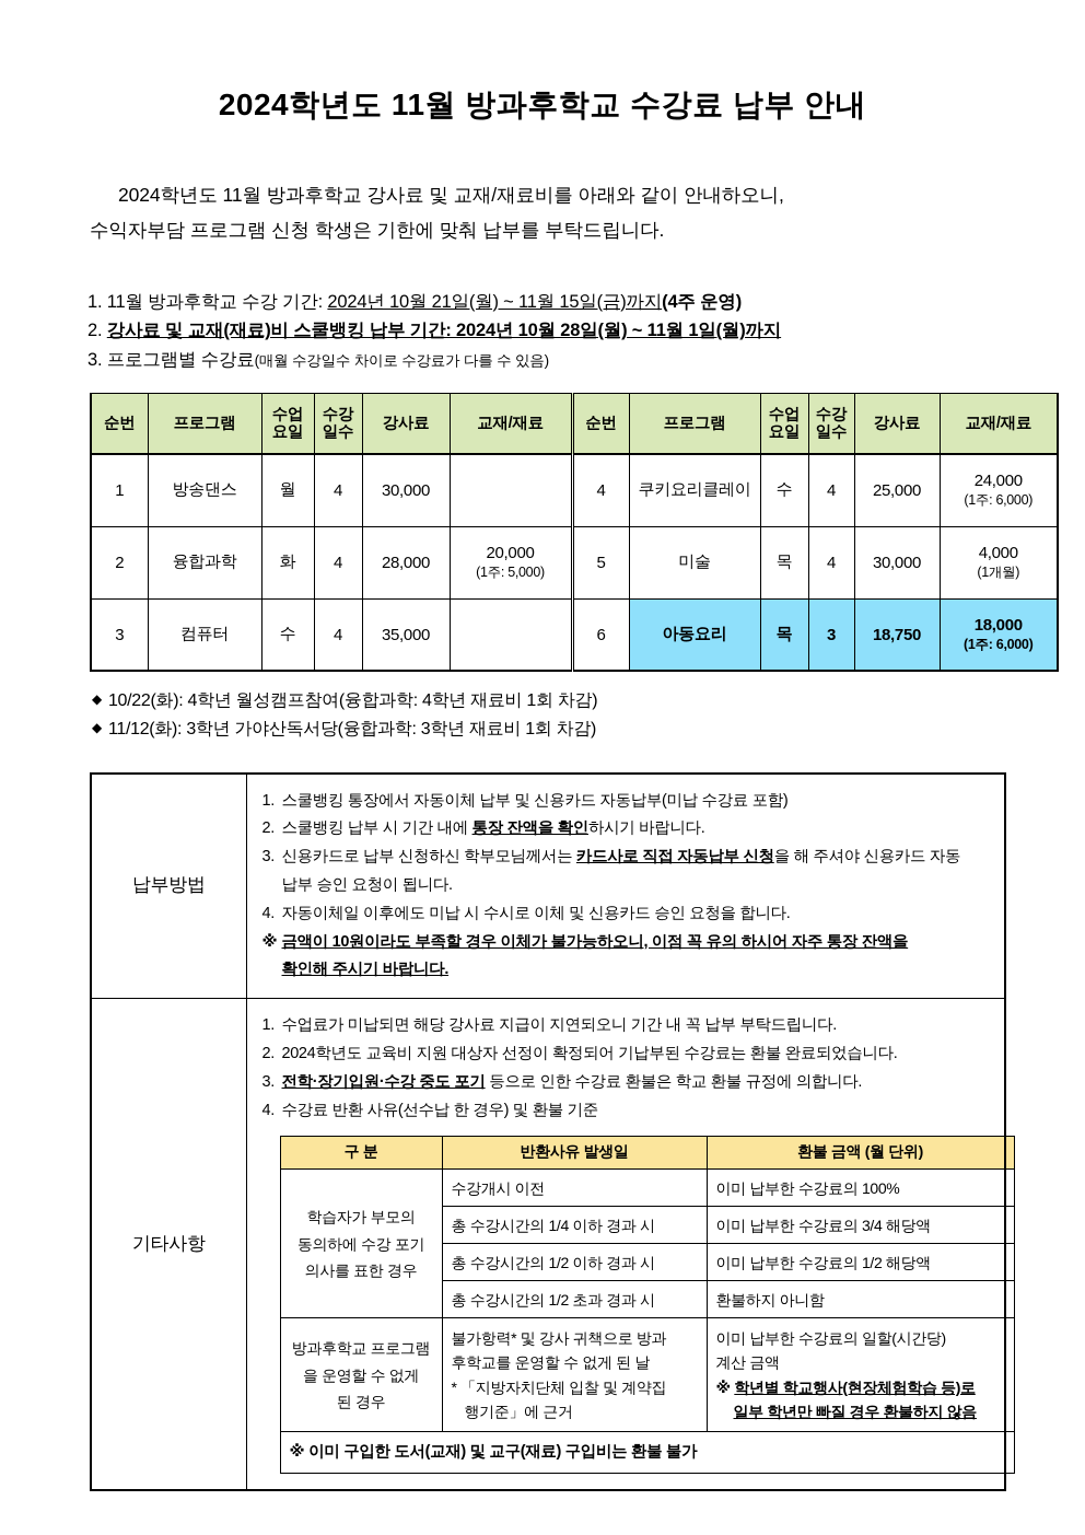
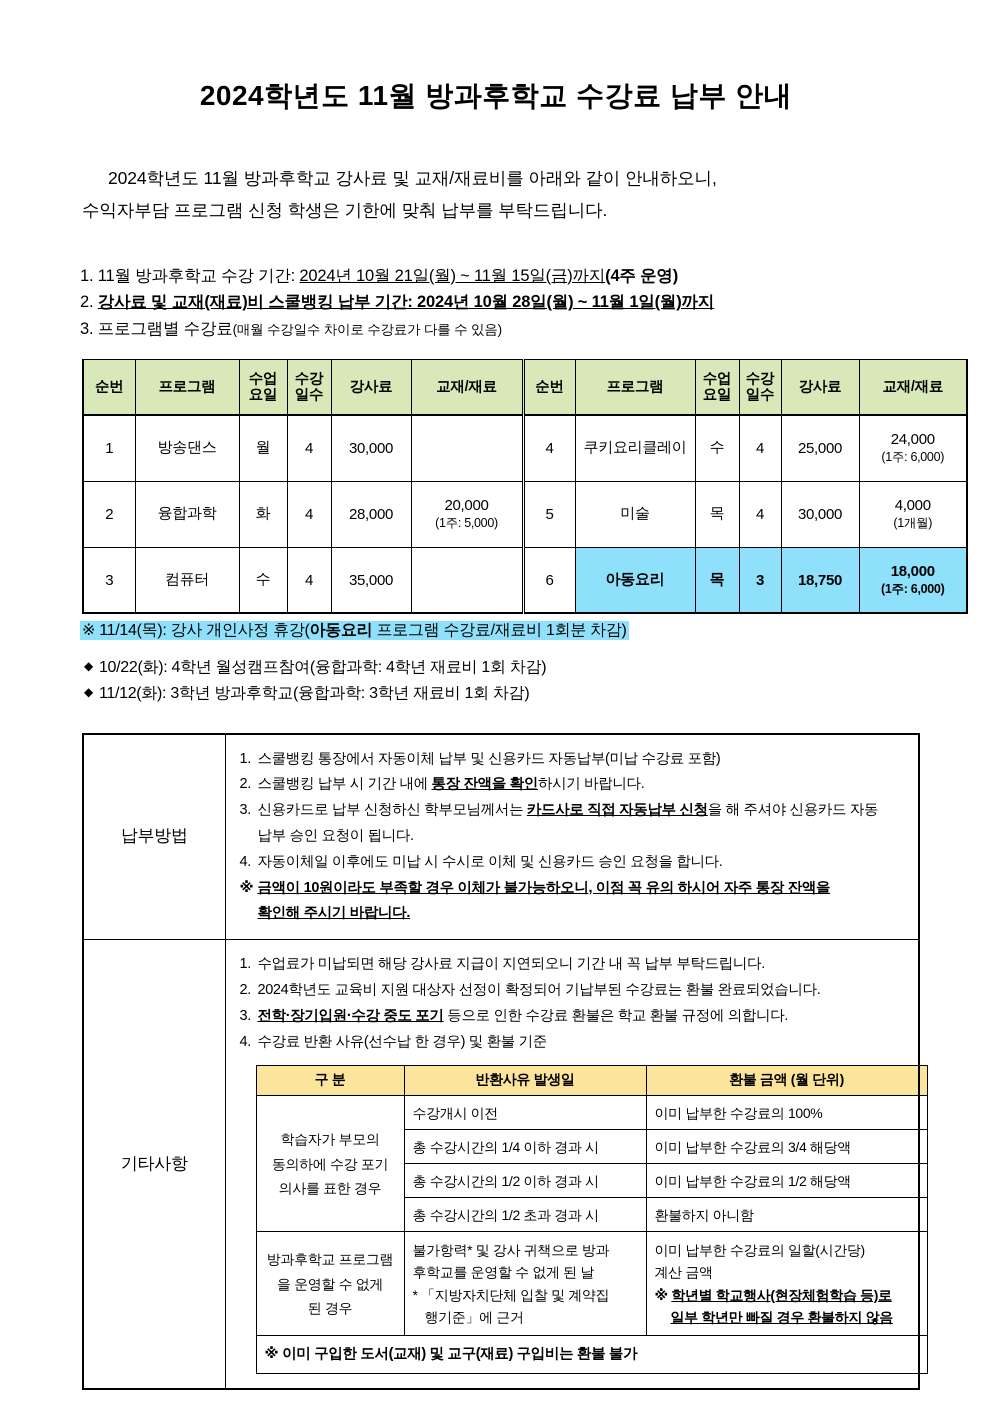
  2024학년도 11월 방과후학교 수강료 납부 안내
  2024학년도 11월 방과후학교 강사료 및 교재/재료비를 아래와 같이 안내하오니,
  수익자부담 프로그램 신청 학생은 기한에 맞춰 납부를 부탁드립니다.
  1. 11월 방과후학교 수강 기간: 2024년 10월 21일(월) ~ 11월 15일(금)까지(4주 운영)
  2. 강사료 및 교재(재료)비 스쿨뱅킹 납부 기간: 2024년 10월 28일(월) ~ 11월 1일(월)까지
  3. 프로그램별 수강료(매월 수강일수 차이로 수강료가 다를 수 있음)
  순번	프로그램	수업요일	수강일수	강사료	교재/재료	순번	프로그램	수업요일	수강일수	강사료	교재/재료
  1	방송댄스	월	4	30,000		4	쿠키요리클레이	수	4	25,000	24,000(1주: 6,000)
  2	융합과학	화	4	28,000	20,000(1주: 5,000)	5	미술	목	4	30,000	4,000(1개월)
  3	컴퓨터	수	4	35,000		6	아동요리	목	3	18,750	18,000(1주: 6,000)
+ ※ 11/14(목): 강사 개인사정 휴강(아동요리 프로그램 수강료/재료비 1회분 차감)
  ◆ 10/22(화): 4학년 월성캠프참여(융합과학: 4학년 재료비 1회 차감)
- ◆ 11/12(화): 3학년 가야산독서당(융합과학: 3학년 재료비 1회 차감)
+ ◆ 11/12(화): 3학년 방과후학교(융합과학: 3학년 재료비 1회 차감)
  납부방법	1. 스쿨뱅킹 통장에서 자동이체 납부 및 신용카드 자동납부(미납 수강료 포함) 2. 스쿨뱅킹 납부 시 기간 내에 통장 잔액을 확인하시기 바랍니다. 3. 신용카드로 납부 신청하신 학부모님께서는 카드사로 직접 자동납부 신청을 해 주셔야 신용카드 자동 납부 승인 요청이 됩니다. 4. 자동이체일 이후에도 미납 시 수시로 이체 및 신용카드 승인 요청을 합니다. ※ 금액이 10원이라도 부족할 경우 이체가 불가능하오니, 이점 꼭 유의 하시어 자주 통장 잔액을 확인해 주시기 바랍니다.
  기타사항	1. 수업료가 미납되면 해당 강사료 지급이 지연되오니 기간 내 꼭 납부 부탁드립니다. 2. 2024학년도 교육비 지원 대상자 선정이 확정되어 기납부된 수강료는 환불 완료되었습니다. 3. 전학·장기입원·수강 중도 포기 등으로 인한 수강료 환불은 학교 환불 규정에 의합니다. 4. 수강료 반환 사유(선수납 한 경우) 및 환불 기준
  구 분	반환사유 발생일	환불 금액 (월 단위)
  학습자가 부모의 동의하에 수강 포기 의사를 표한 경우	수강개시 이전	이미 납부한 수강료의 100%
  총 수강시간의 1/4 이하 경과 시	이미 납부한 수강료의 3/4 해당액
  총 수강시간의 1/2 이하 경과 시	이미 납부한 수강료의 1/2 해당액
  총 수강시간의 1/2 초과 경과 시	환불하지 아니함
  방과후학교 프로그램 을 운영할 수 없게 된 경우	불가항력* 및 강사 귀책으로 방과 후학교를 운영할 수 없게 된 날 * 「지방자치단체 입찰 및 계약집 행기준」에 근거	이미 납부한 수강료의 일할(시간당) 계산 금액 ※ 학년별 학교행사(현장체험학습 등)로 일부 학년만 빠질 경우 환불하지 않음
  ※ 이미 구입한 도서(교재) 및 교구(재료) 구입비는 환불 불가
